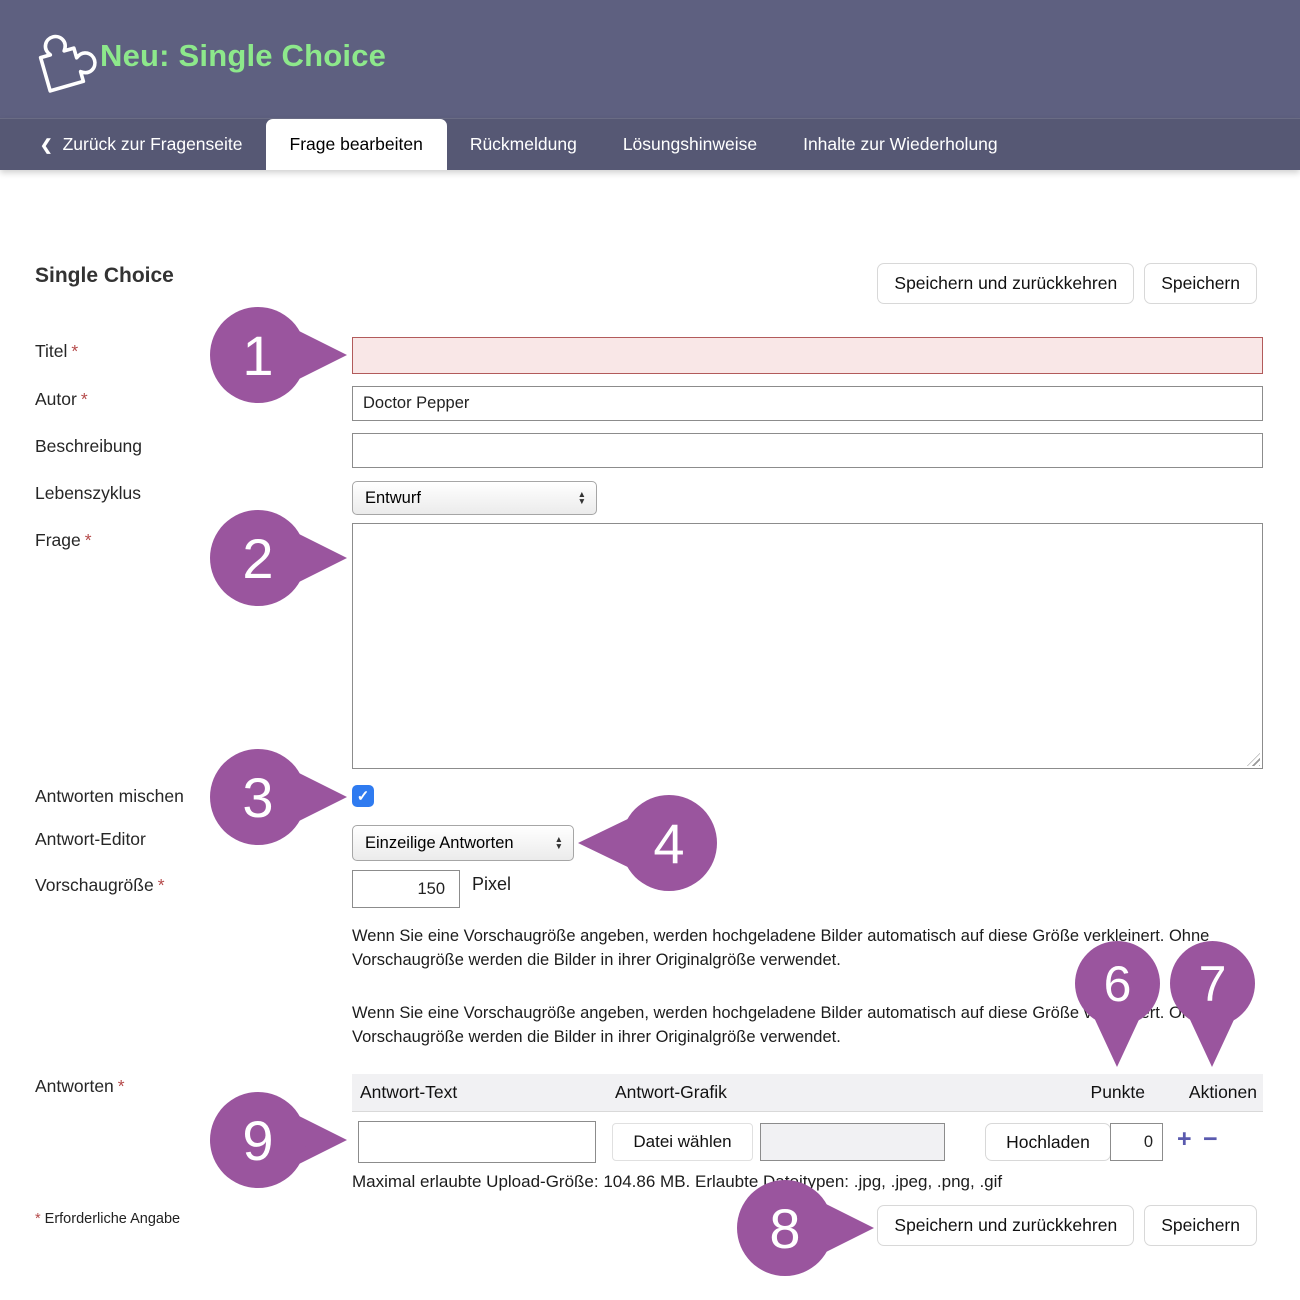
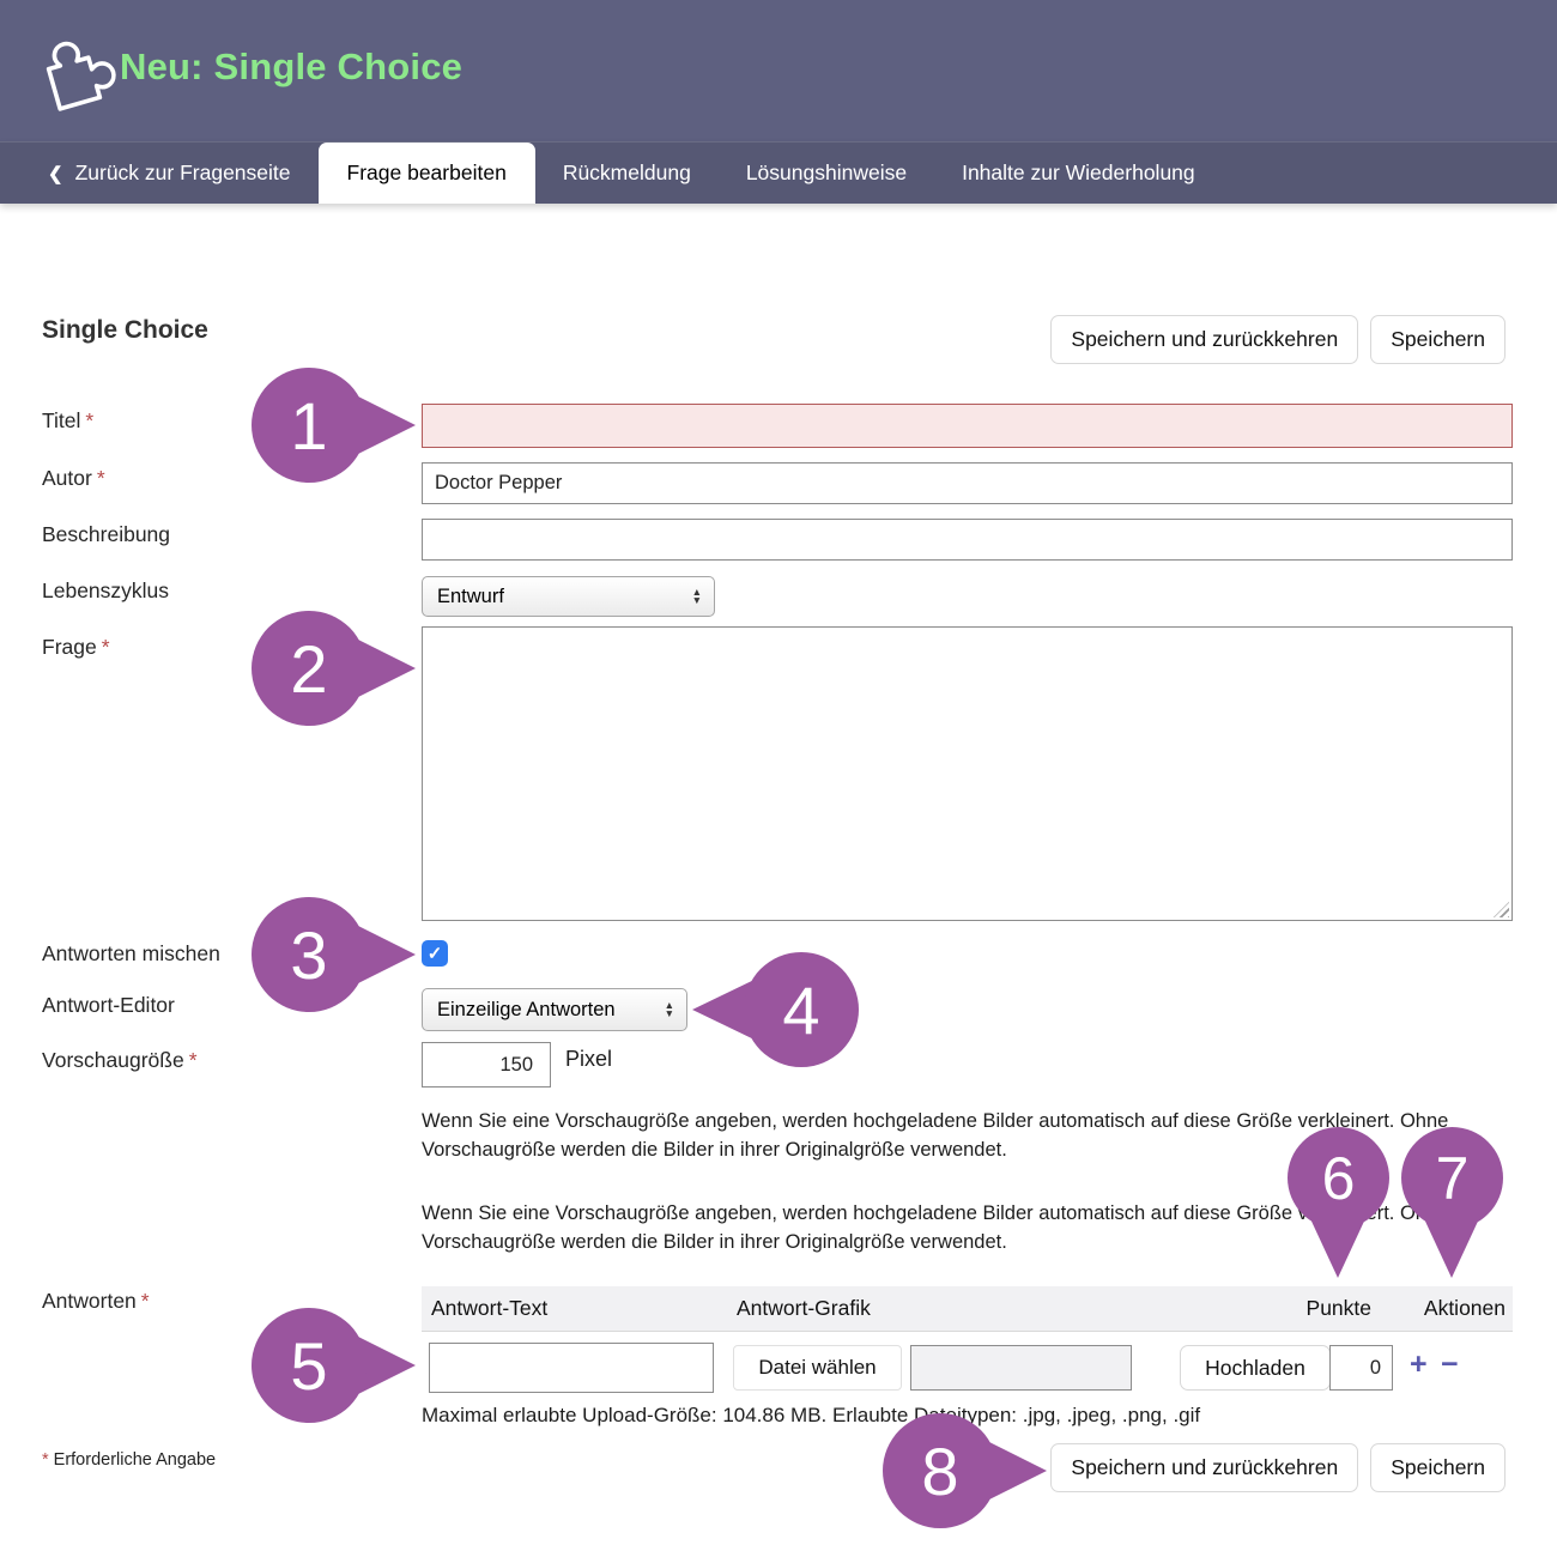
  Neu: Single Choice
  ❮
  Zurück zur Fragenseite
  Frage bearbeiten
  Rückmeldung
  Lösungshinweise
  Inhalte zur Wiederholung
  Single Choice
  Speichern und zurückkehren
  Speichern
  Titel *
  Autor *
  Doctor Pepper
  Beschreibung
  Lebenszyklus
  Entwurf
  ▲
  ▼
  Frage *
  Antworten mischen
  ✓
  Antwort-Editor
  Einzeilige Antworten
  ▲
  ▼
  Vorschaugröße *
  150
  Pixel
  Wenn Sie eine Vorschaugröße angeben, werden hochgeladene Bilder automatisch auf diese Größe verkleinert. Ohne Vorschaugröße werden die Bilder in ihrer Originalgröße verwendet.
  Wenn Sie eine Vorschaugröße angeben, werden hochgeladene Bilder automatisch auf diese Größert. O Vorschaugröße werden die Bilder in ihrer Originalgröße verwendet.
  Antworten *
  Antwort-Text
  Antwort-Grafik
  Punkte
  Aktionen
  Datei wählen
  Hochladen
  0
  +
  −
  Maximal erlaubte Upload-Größe: 104.86 MB. Erlaubteitypen: .jpg, .jpeg, .png, .gif
  * Erforderliche Angabe
  Speichern und zurückkehren
  Speichern
  1
  2
  3
  4
- 9
+ 5
  6
  7
  8
